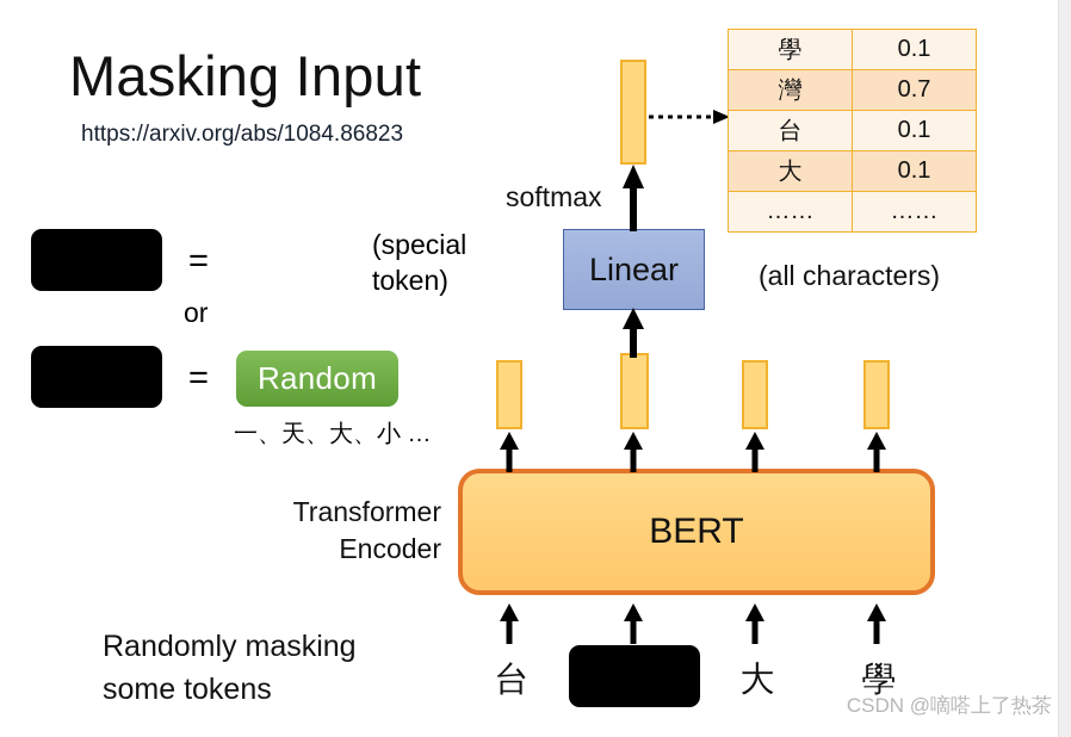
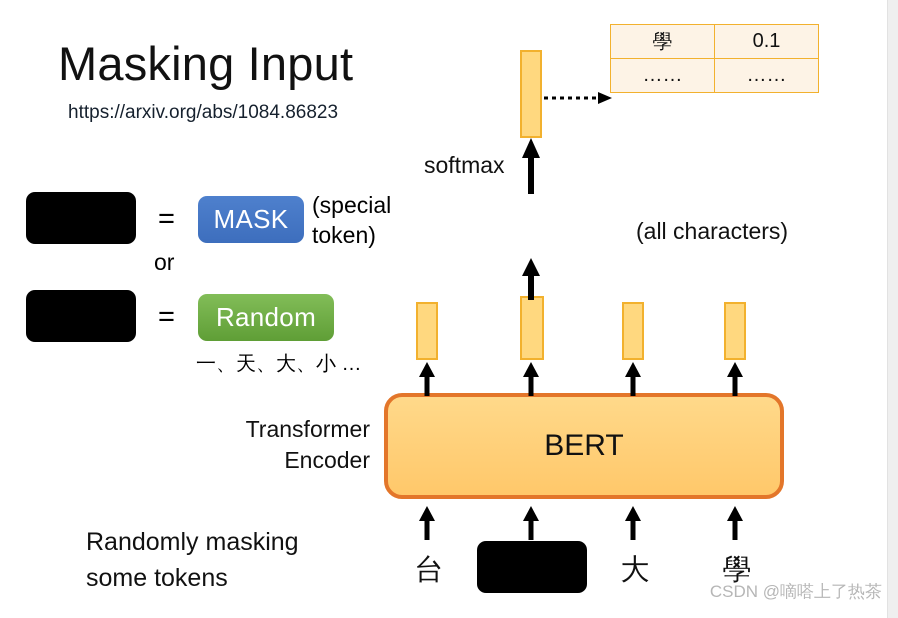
  Masking Input
  https://arxiv.org/abs/1084.86823
  =
+ MASK
  (special
  token)
  or
  =
  Random
  一、天、大、小 …
  Transformer
  Encoder
  Randomly masking
  some tokens
  softmax
  (all characters)
  BERT
- Linear
  台
  大
  學
  學	0.1
- 灣	0.7
- 台	0.1
- 大	0.1
  ……	……
  CSDN @嘀嗒上了热茶
